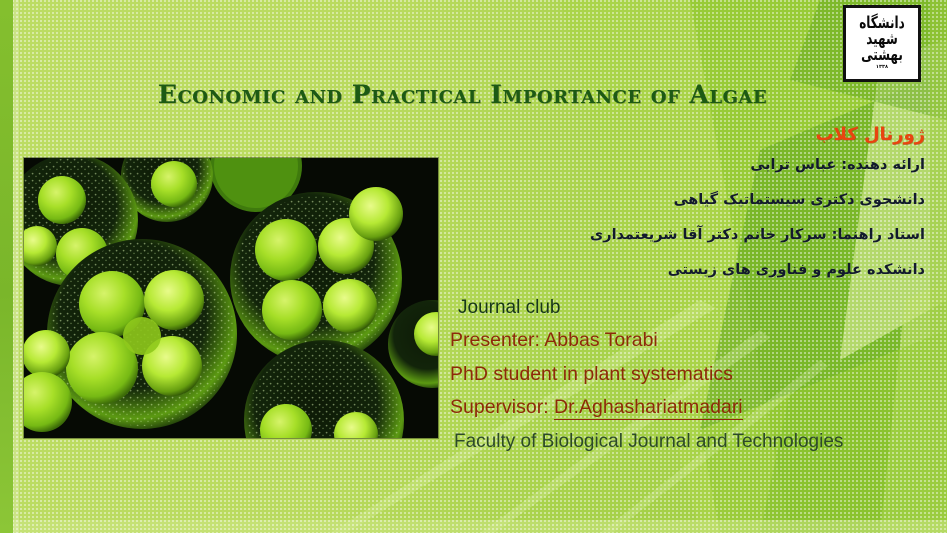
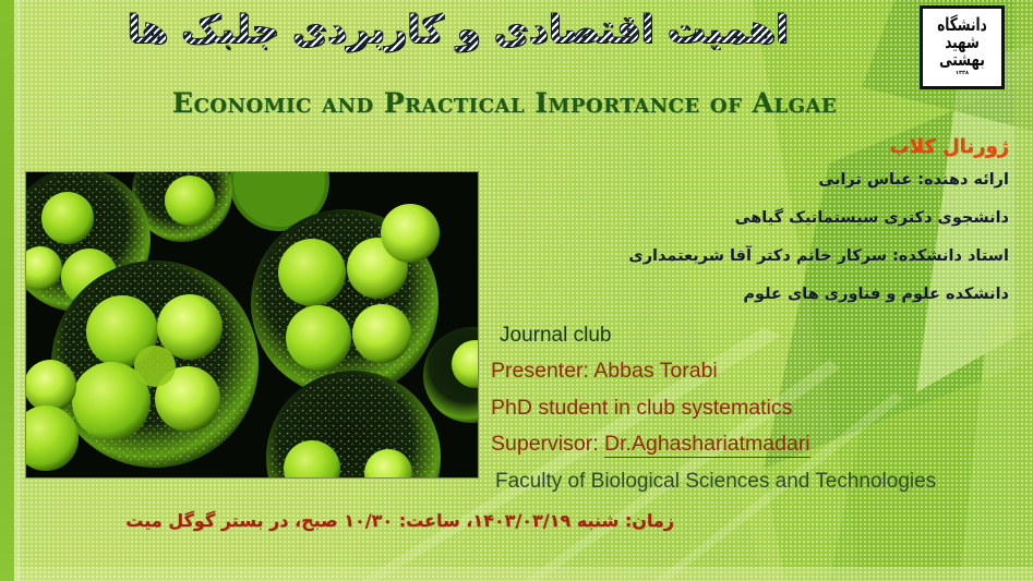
  دانشگاه شهید بهشتی
+ اهمیت اقتصادی و کاربردی جلبک ها
  Economic and Practical Importance of Algae
  ژورنال کلاب
  ارائه دهنده: عباس ترابی
  دانشجوی دکتری سیستماتیک گیاهی
- استاد راهنما: سرکار خانم دکتر آقا شریعتمداری
+ استاد دانشکده: سرکار خانم دکتر آقا شریعتمداری
- دانشکده علوم و فناوری های زیستی
+ دانشکده علوم و فناوری های علوم
  Journal club
  Presenter: Abbas Torabi
- PhD student in plant systematics
+ PhD student in club systematics
  Supervisor: Dr.Aghashariatmadari
- Faculty of Biological Journal and Technologies
+ Faculty of Biological Sciences and Technologies
+ زمان: شنبه ۱۴۰۳/۰۳/۱۹، ساعت: ۱۰/۳۰ صبح، در بستر گوگل میت
